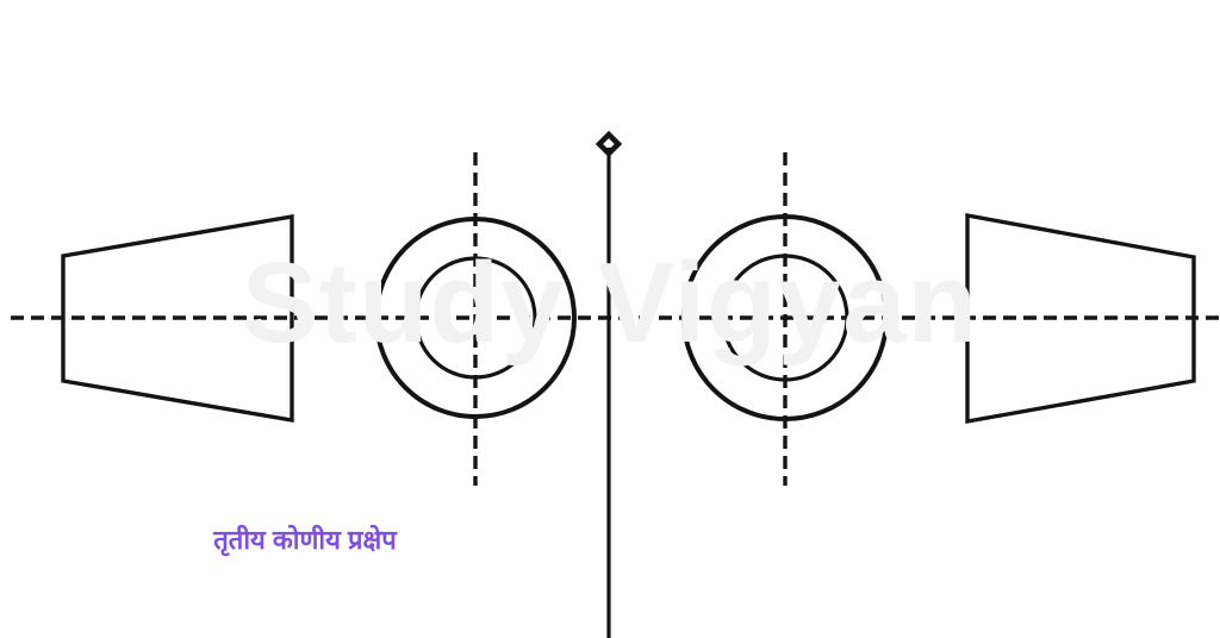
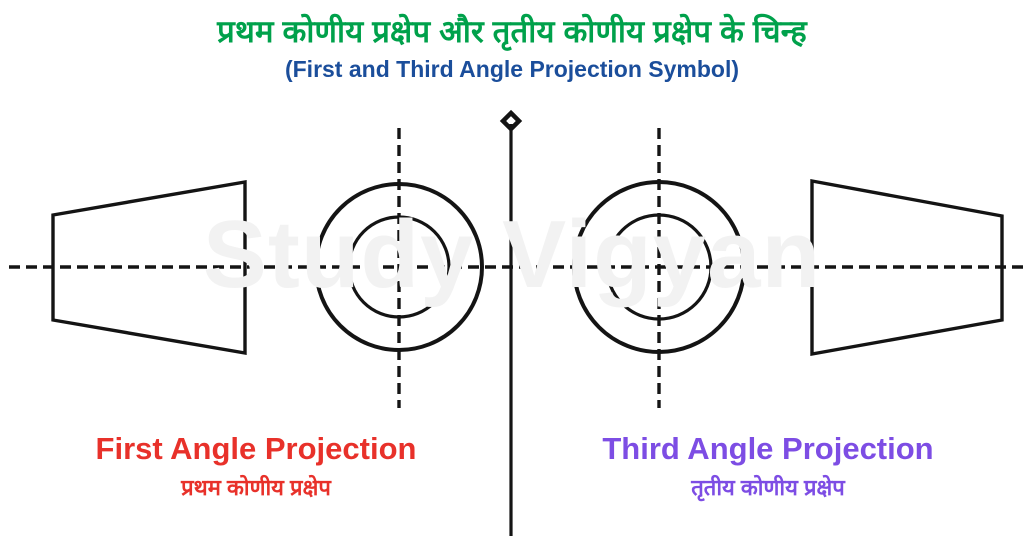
  Study Vigyan
+ प्रथम कोणीय प्रक्षेप और तृतीय कोणीय प्रक्षेप के चिन्ह
+ (First and Third Angle Projection Symbol)
+ First Angle Projection
+ प्रथम कोणीय प्रक्षेप
+ Third Angle Projection
  तृतीय कोणीय प्रक्षेप
